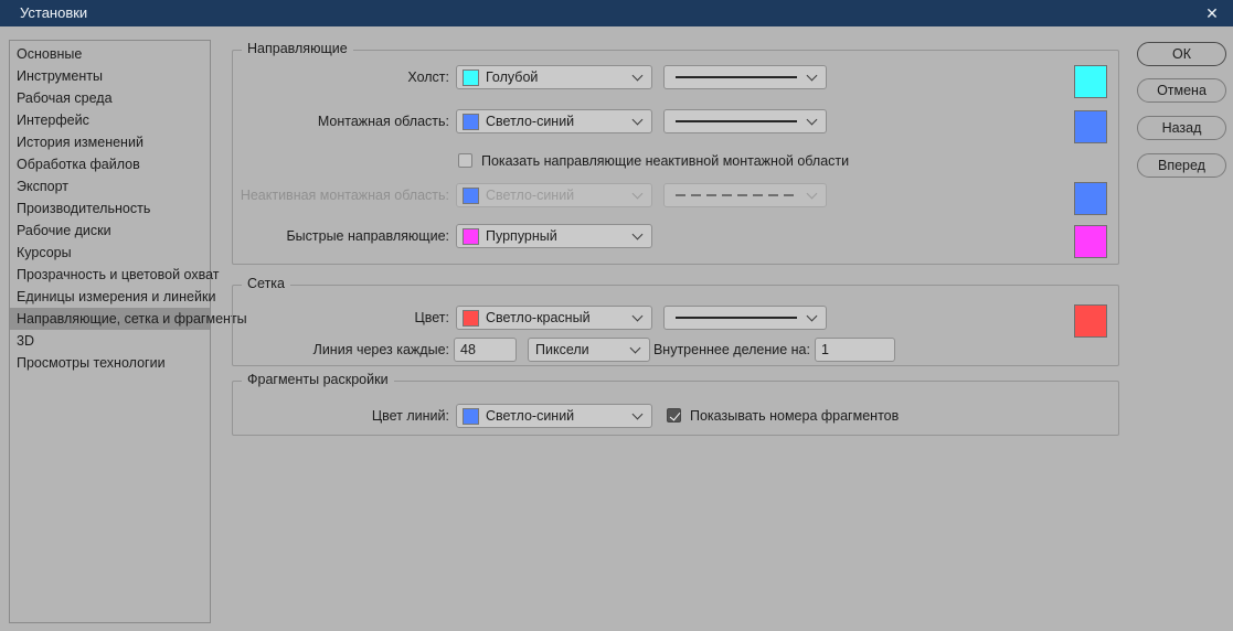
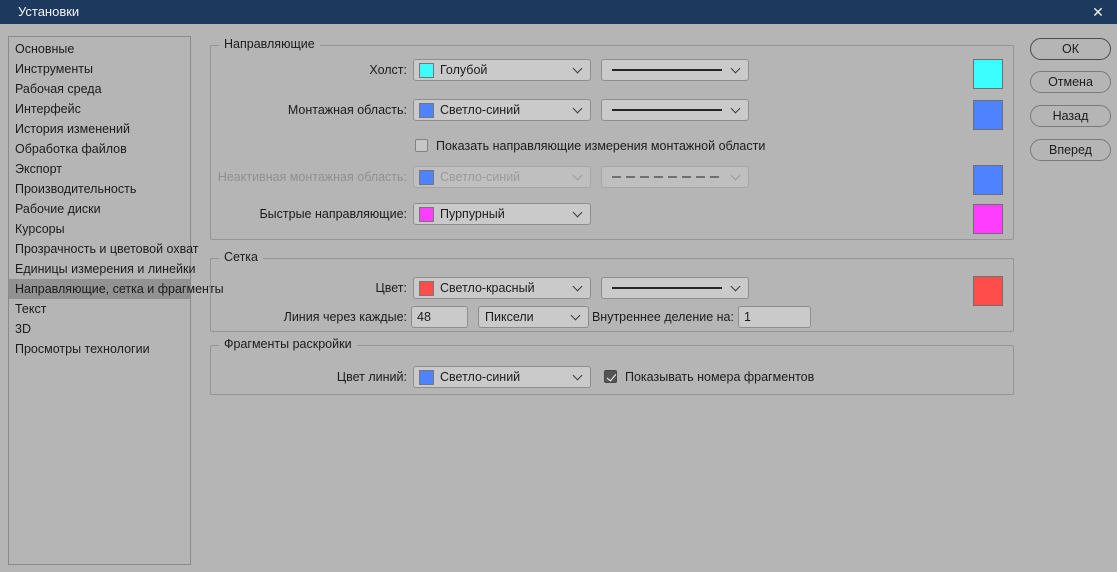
  Установки
  ✕
  Основные
  Инструменты
  Рабочая среда
  Интерфейс
  История изменений
  Обработка файлов
  Экспорт
  Производительность
  Рабочие диски
  Курсоры
  Прозрачность и цветовой охват
  Единицы измерения и линейки
  Направляющие, сетка и фрагмен
+ Текст
  3D
  Просмотры технологии
  Направляющие
  Холст:
  Голубой
  Монтажная область:
  Светло-синий
- Показать направляющие неактивной монтажной области
+ Показать направляющие измерения монтажной области
  Неактивная монтажная область:
  Светло-синий
  Быстрые направляющие:
  Пурпурный
  Сетка
  Цвет:
  Светло-красный
  Линия через каждые:
  48
  Пиксели
  Внутреннее деление на:
  1
  Фрагменты раскройки
  Цвет линий:
  Светло-синий
  Показывать номера фрагментов
  ОК
  Отмена
  Назад
  Вперед
